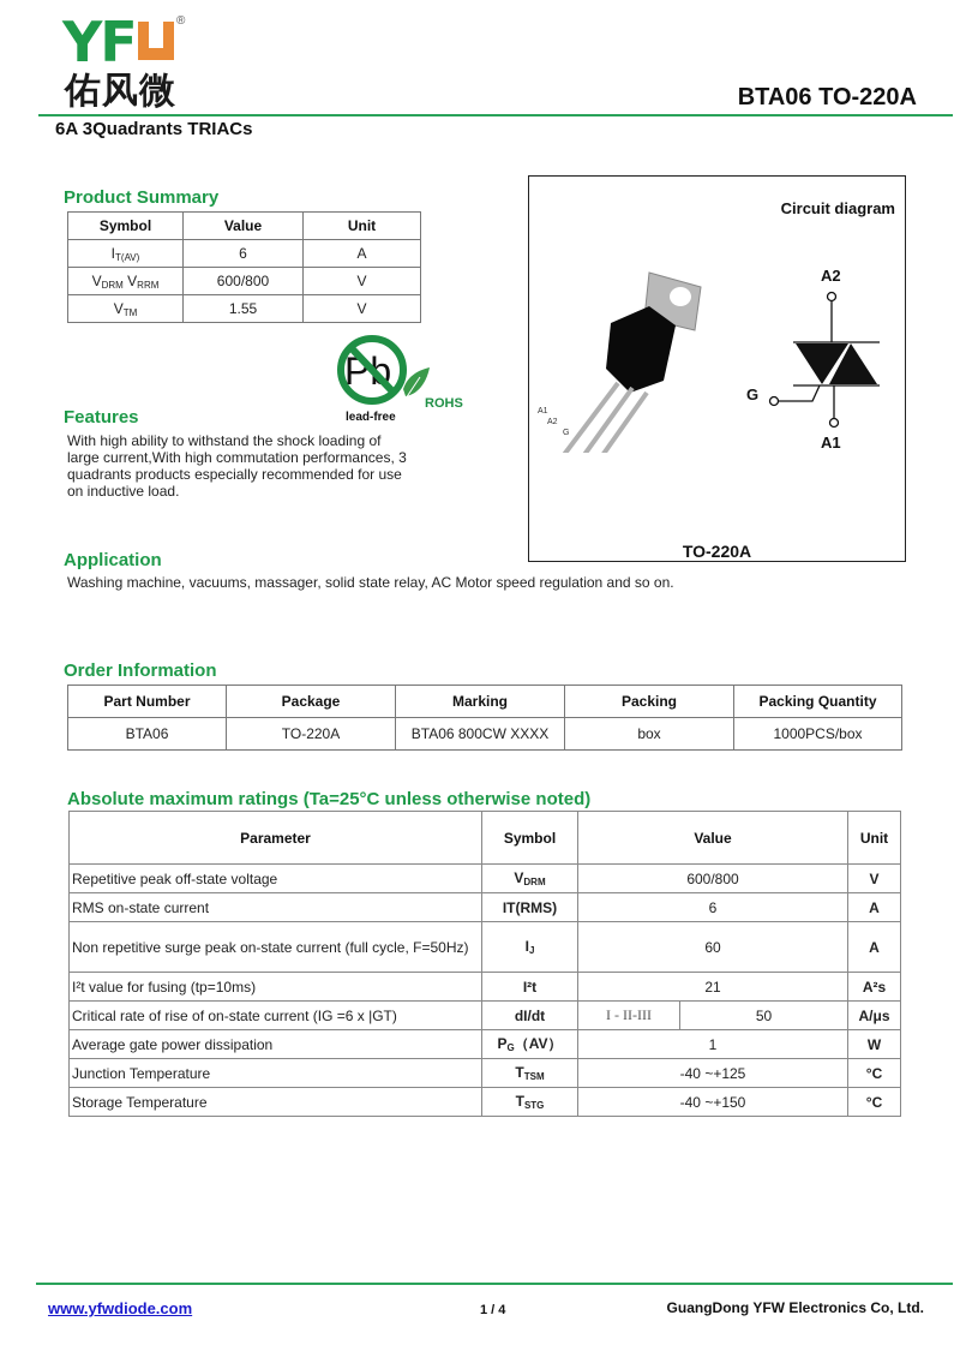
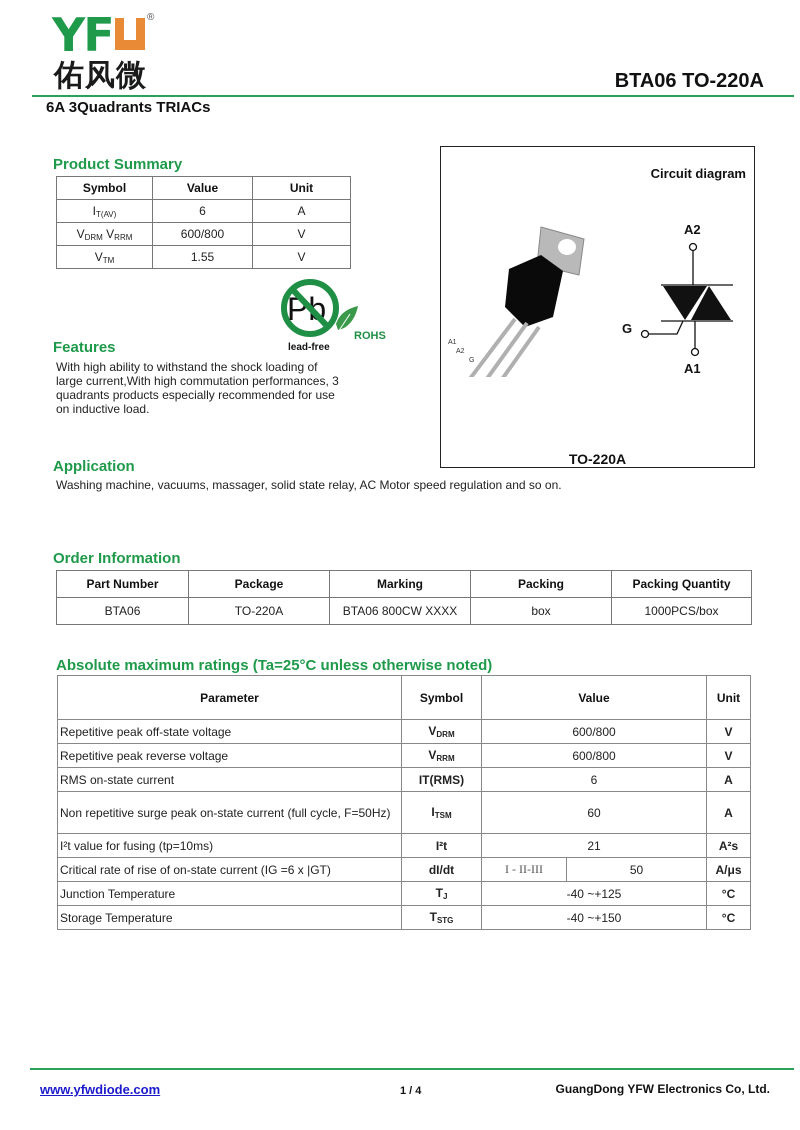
  YF
  ®
  佑风微
  BTA06 TO-220A
  6A 3Quadrants TRIACs
  Product Summary
  Symbol	Value	Unit
  IT(AV)	6	A
  VDRM VRRM	600/800	V
  VTM	1.55	V
  Pb
  lead-free
  ROHS
  Features
  With high ability to withstand the shock loading of large current,With high commutation performances, 3 quadrants products especially recommended for use on inductive load.
  Circuit diagram
  A2
  A1
  G
  TO-220A
  Application
  Washing machine, vacuums, massager, solid state relay, AC Motor speed regulation and so on.
  Order Information
  Part Number	Package	Marking	Packing	Packing Quantity
  BTA06	TO-220A	BTA06 800CW XXXX	box	1000PCS/box
  Absolute maximum ratings (Ta=25°C unless otherwise noted)
  Parameter	Symbol	Value	Unit
  Repetitive peak off-state voltage	VDRM	600/800	V
+ Repetitive peak reverse voltage	VRRM	600/800	V
  RMS on-state current	IT(RMS)	6	A
- Non repetitive surge peak on-state current (full cycle, F=50Hz)	IJ	60	A
+ Non repetitive surge peak on-state current (full cycle, F=50Hz)	ITSM	60	A
  I²t value for fusing (tp=10ms)	I²t	21	A²s
  Critical rate of rise of on-state current (IG =6 x |GT)	dI/dt	I - II-III	50	A/μs
- Average gate power dissipation	PG（AV）	1	W
- Junction Temperature	TTSM	-40 ~+125	°C
+ Junction Temperature	TJ	-40 ~+125	°C
  Storage Temperature	TSTG	-40 ~+150	°C
  www.yfwdiode.com
  1 / 4
  GuangDong YFW Electronics Co, Ltd.
